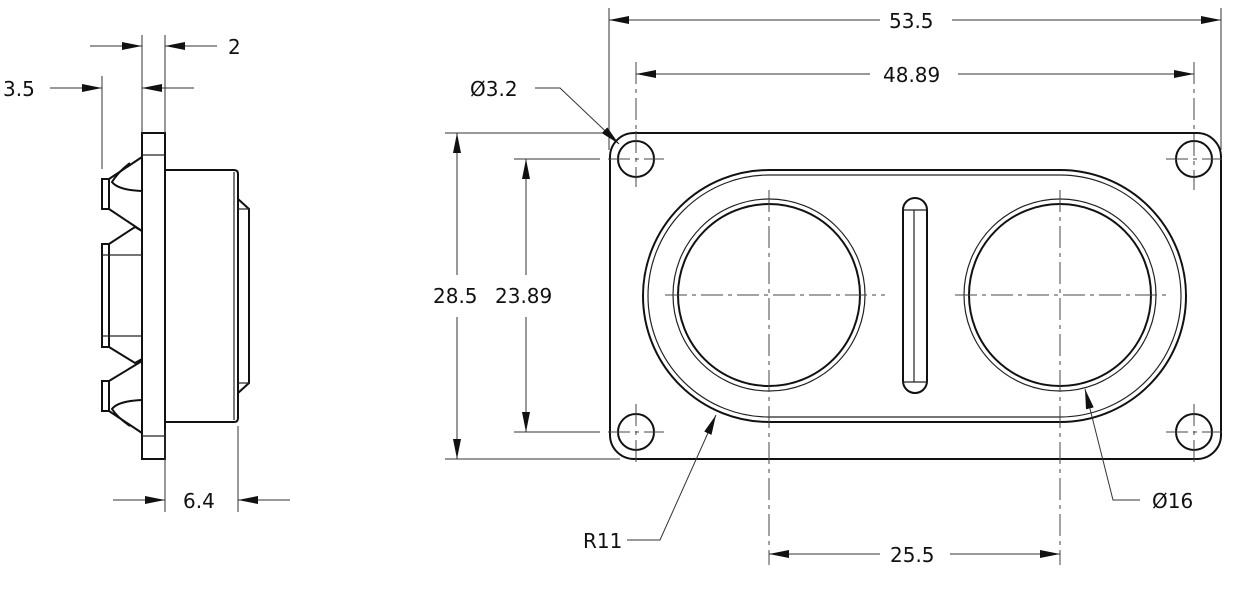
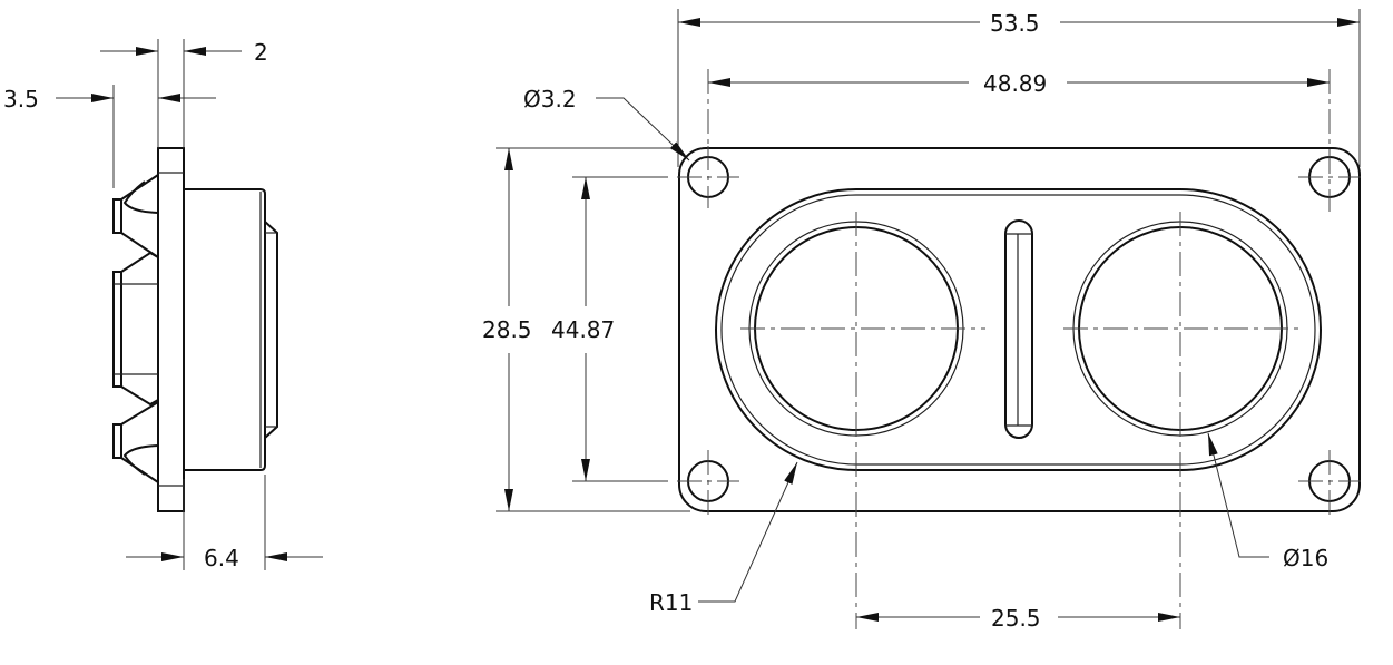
  2
  3.5
  6.4
  53.5
  48.89
  Ø3.2
  28.5
- 23.89
+ 44.87
  R11
  Ø16
  25.5
